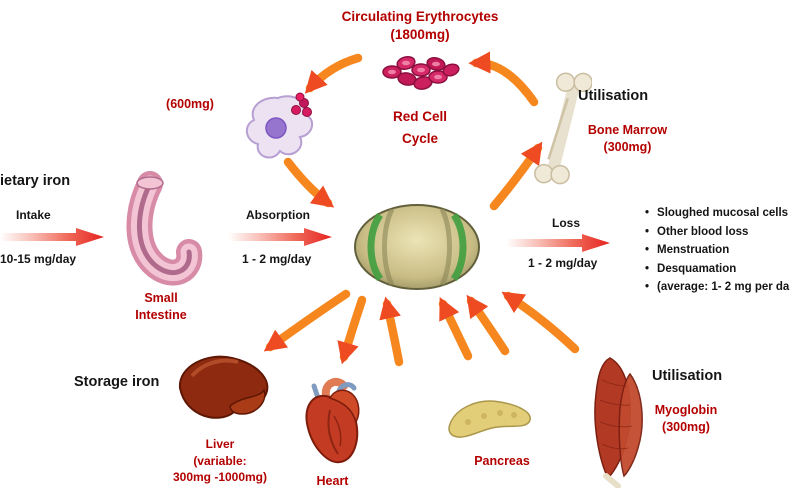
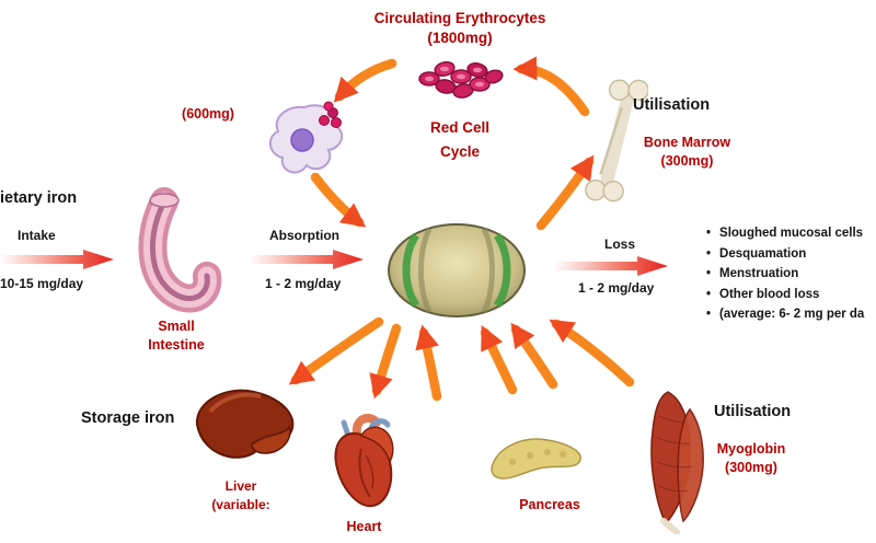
  Circulating Erythrocytes
  (1800mg)
  (600mg)
  Red Cell
  Cycle
  Utilisation
  Bone Marrow
  (300mg)
  ietary iron
  Intake
  10-15 mg/day
  Small
  Intestine
  Absorption
  1 - 2 mg/day
  Loss
  1 - 2 mg/day
  Sloughed mucosal cells
- Other blood loss
+ Desquamation
  Menstruation
- Desquamation
+ Other blood loss
- (average: 1- 2 mg per da
+ (average: 6- 2 mg per da
  Storage iron
  Liver
  (variable:
- 300mg -1000mg)
  Heart
  Pancreas
  Utilisation
  Myoglobin
  (300mg)
